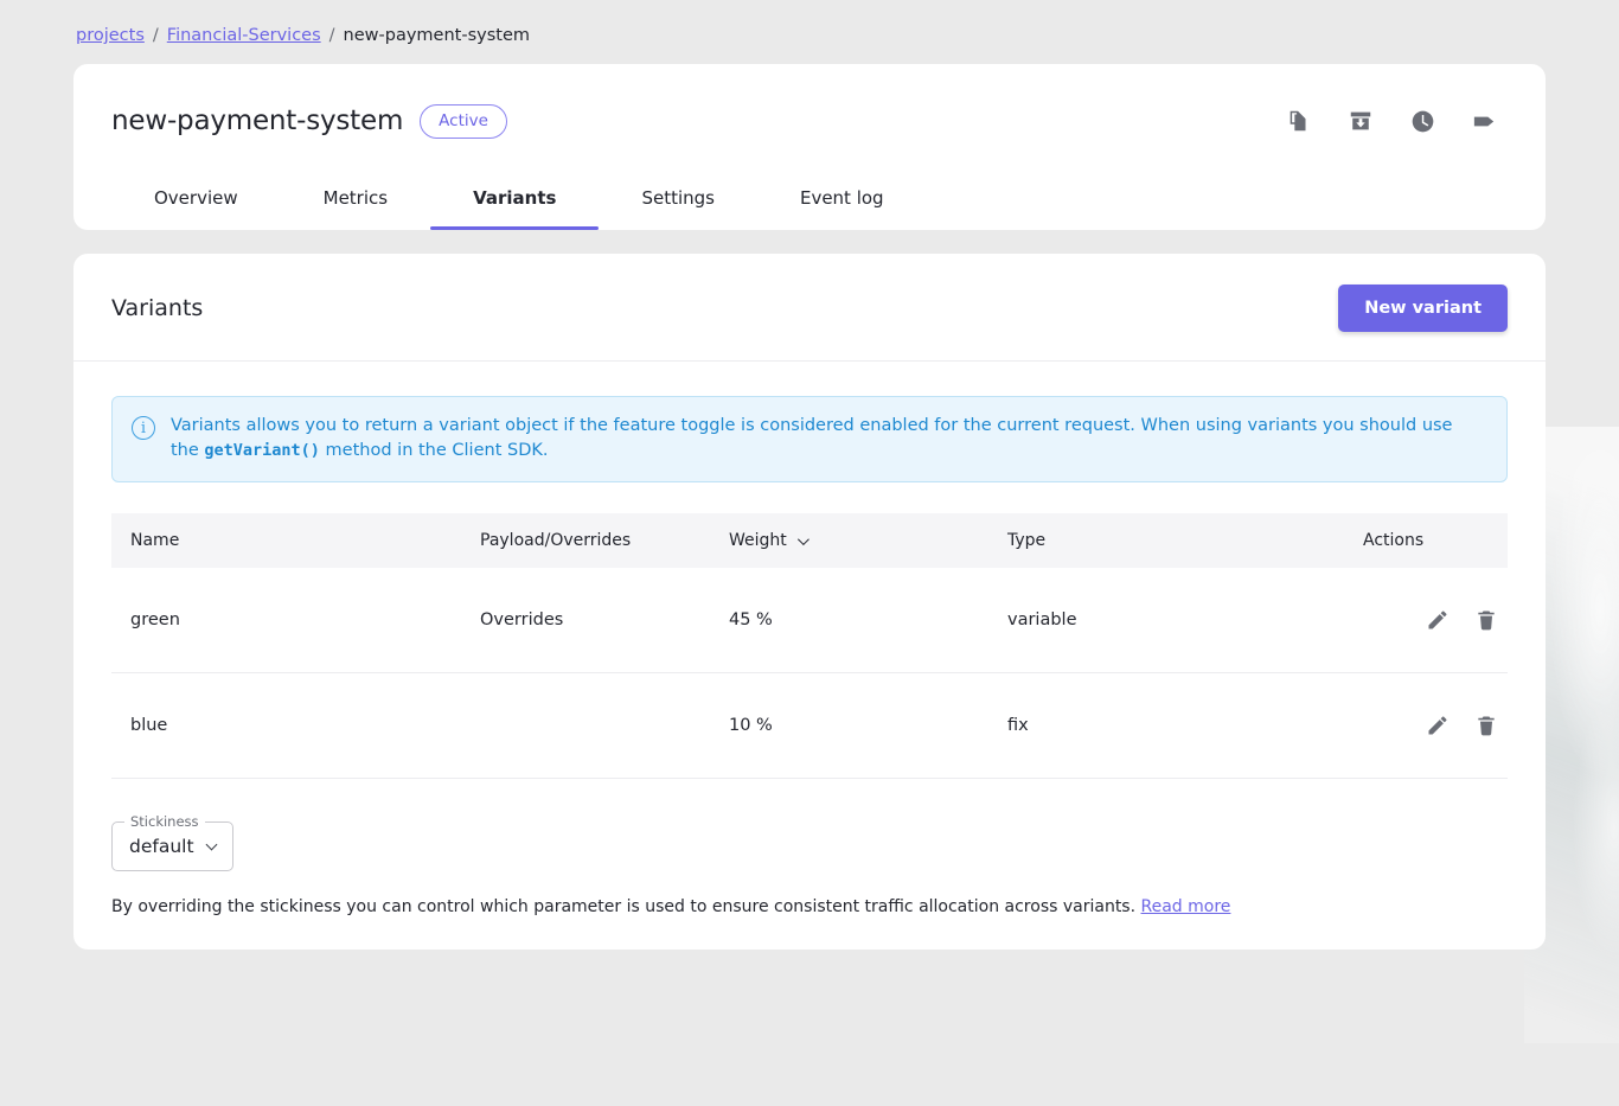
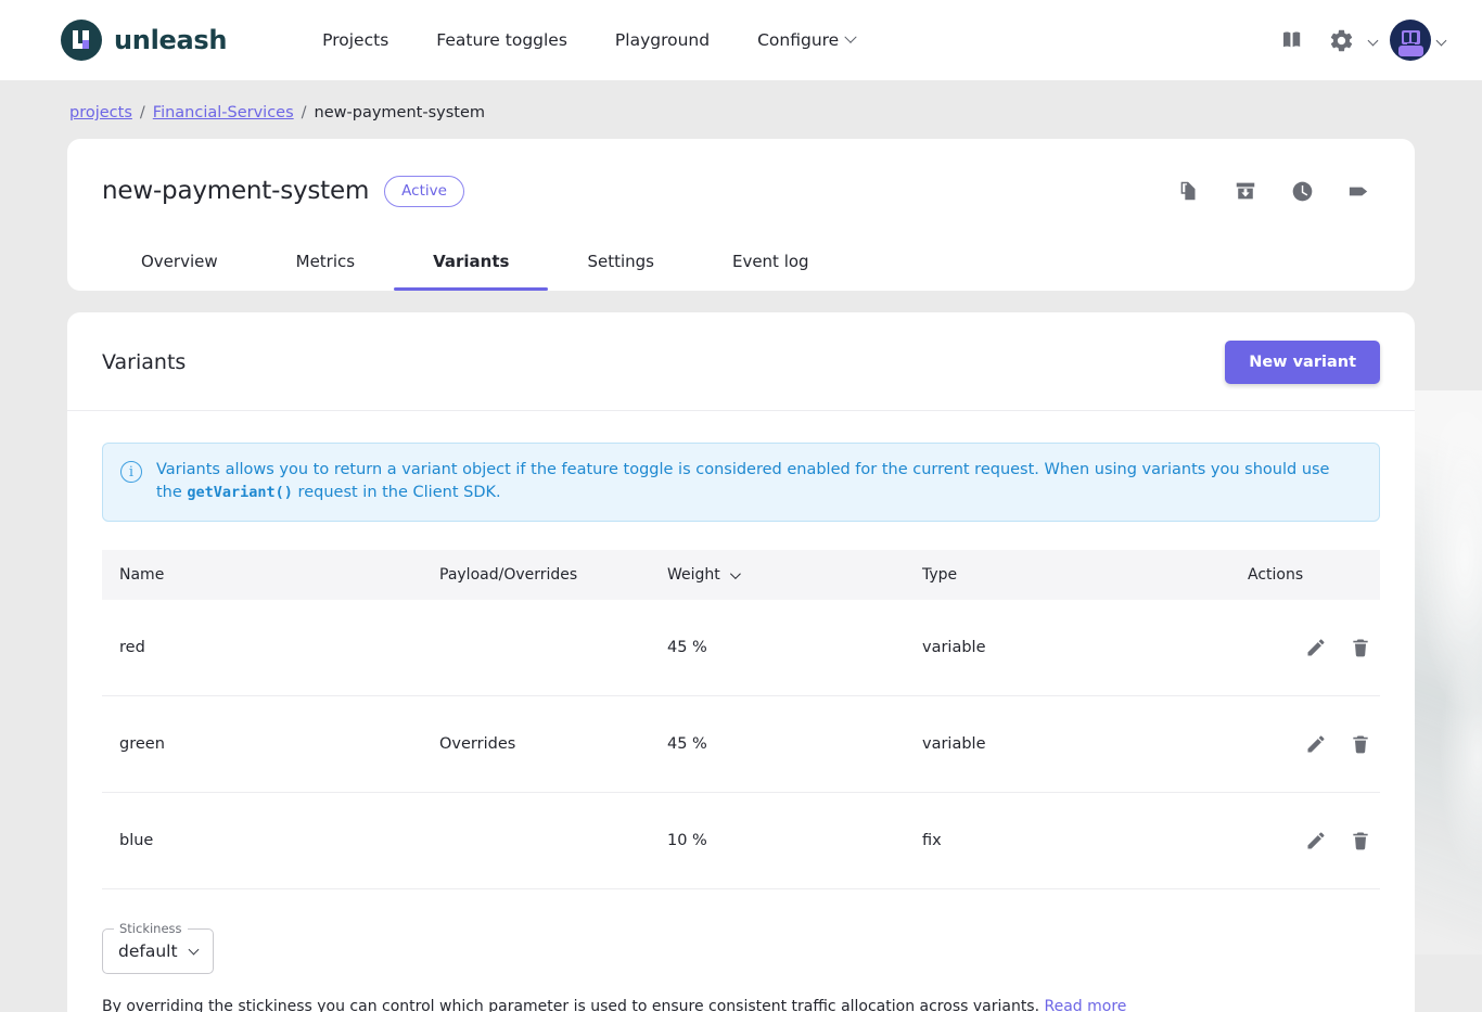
+ unleash
+ Projects
+ Feature toggles
+ Playground
+ Configure
  projects
  /
  Financial-Services
  /
  new-payment-system
  new-payment-system
  Active
  Overview
  Metrics
  Variants
  Settings
  Event log
  Variants
  New variant
  i
- Variants allows you to return a variant object if the feature toggle is considered enabled for the current request. When using variants you should use the getVariant() method in the Client SDK.
+ Variants allows you to return a variant object if the feature toggle is considered enabled for the current request. When using variants you should use the getVariant() request in the Client SDK.
  Name	Payload/Overrides	Weight	Type	Actions
+ red		45 %	variable
  green	Overrides	45 %	variable
  blue		10 %	fix
  Stickiness
  default
  By overriding the stickiness you can control which parameter is used to ensure consistent traffic allocation across variants. Read more
